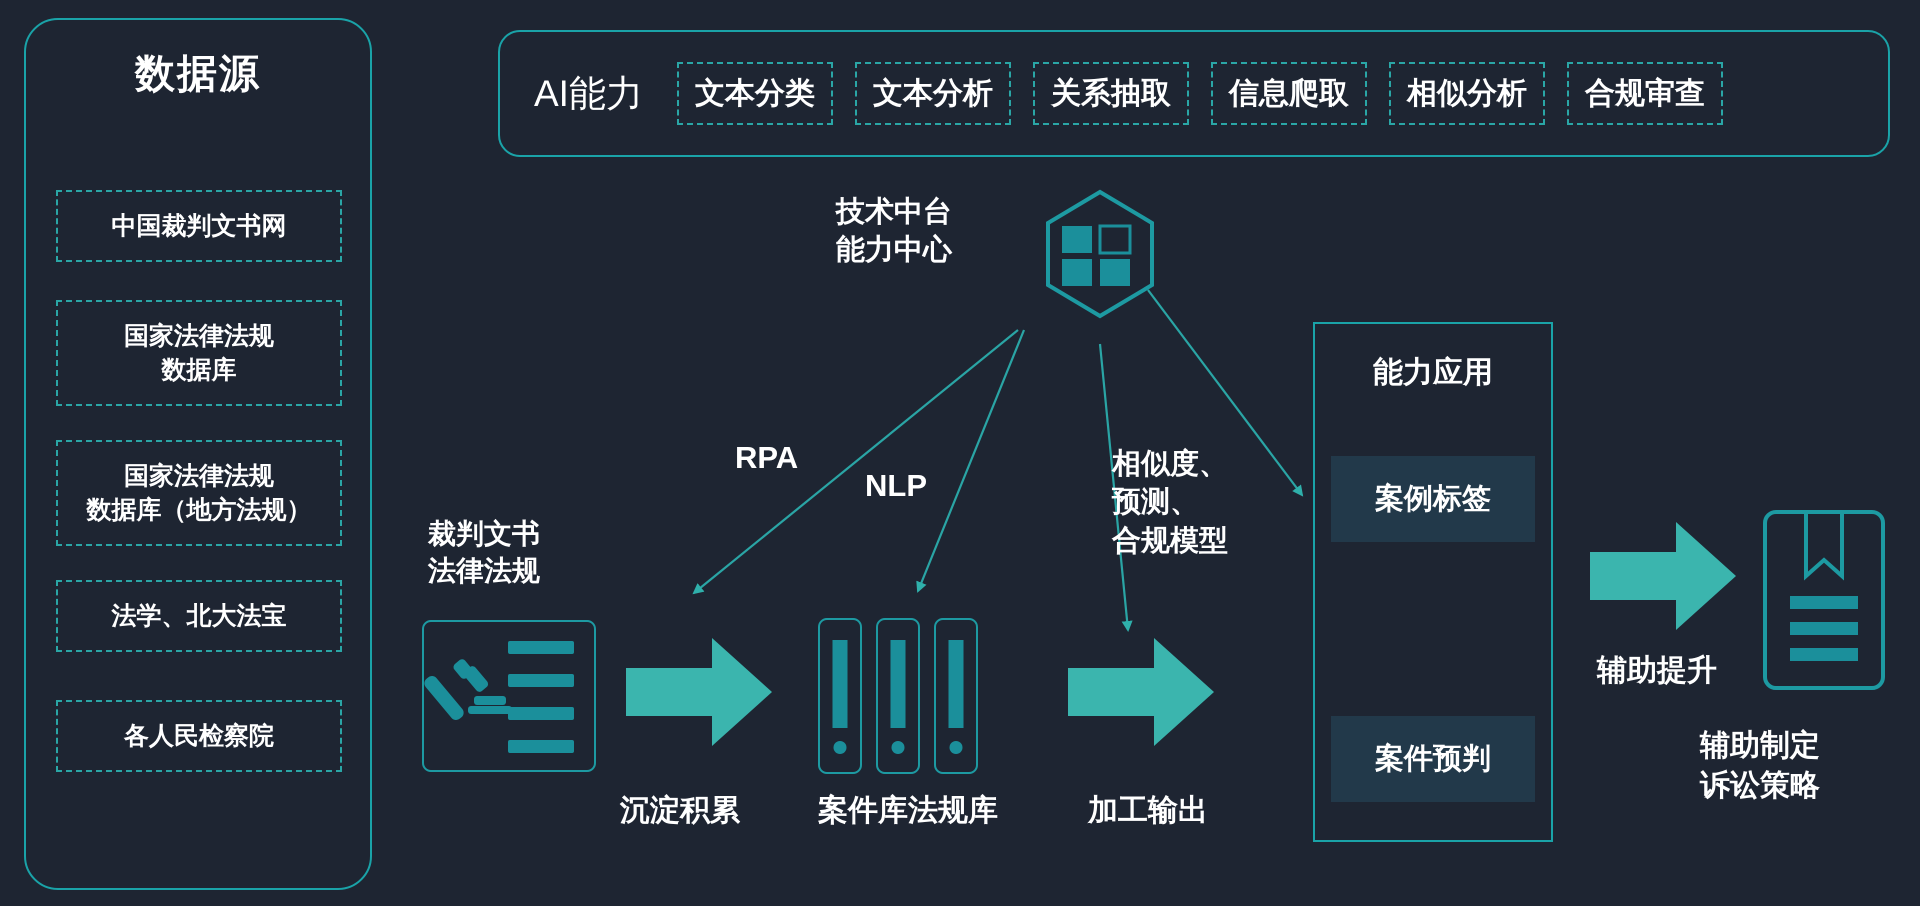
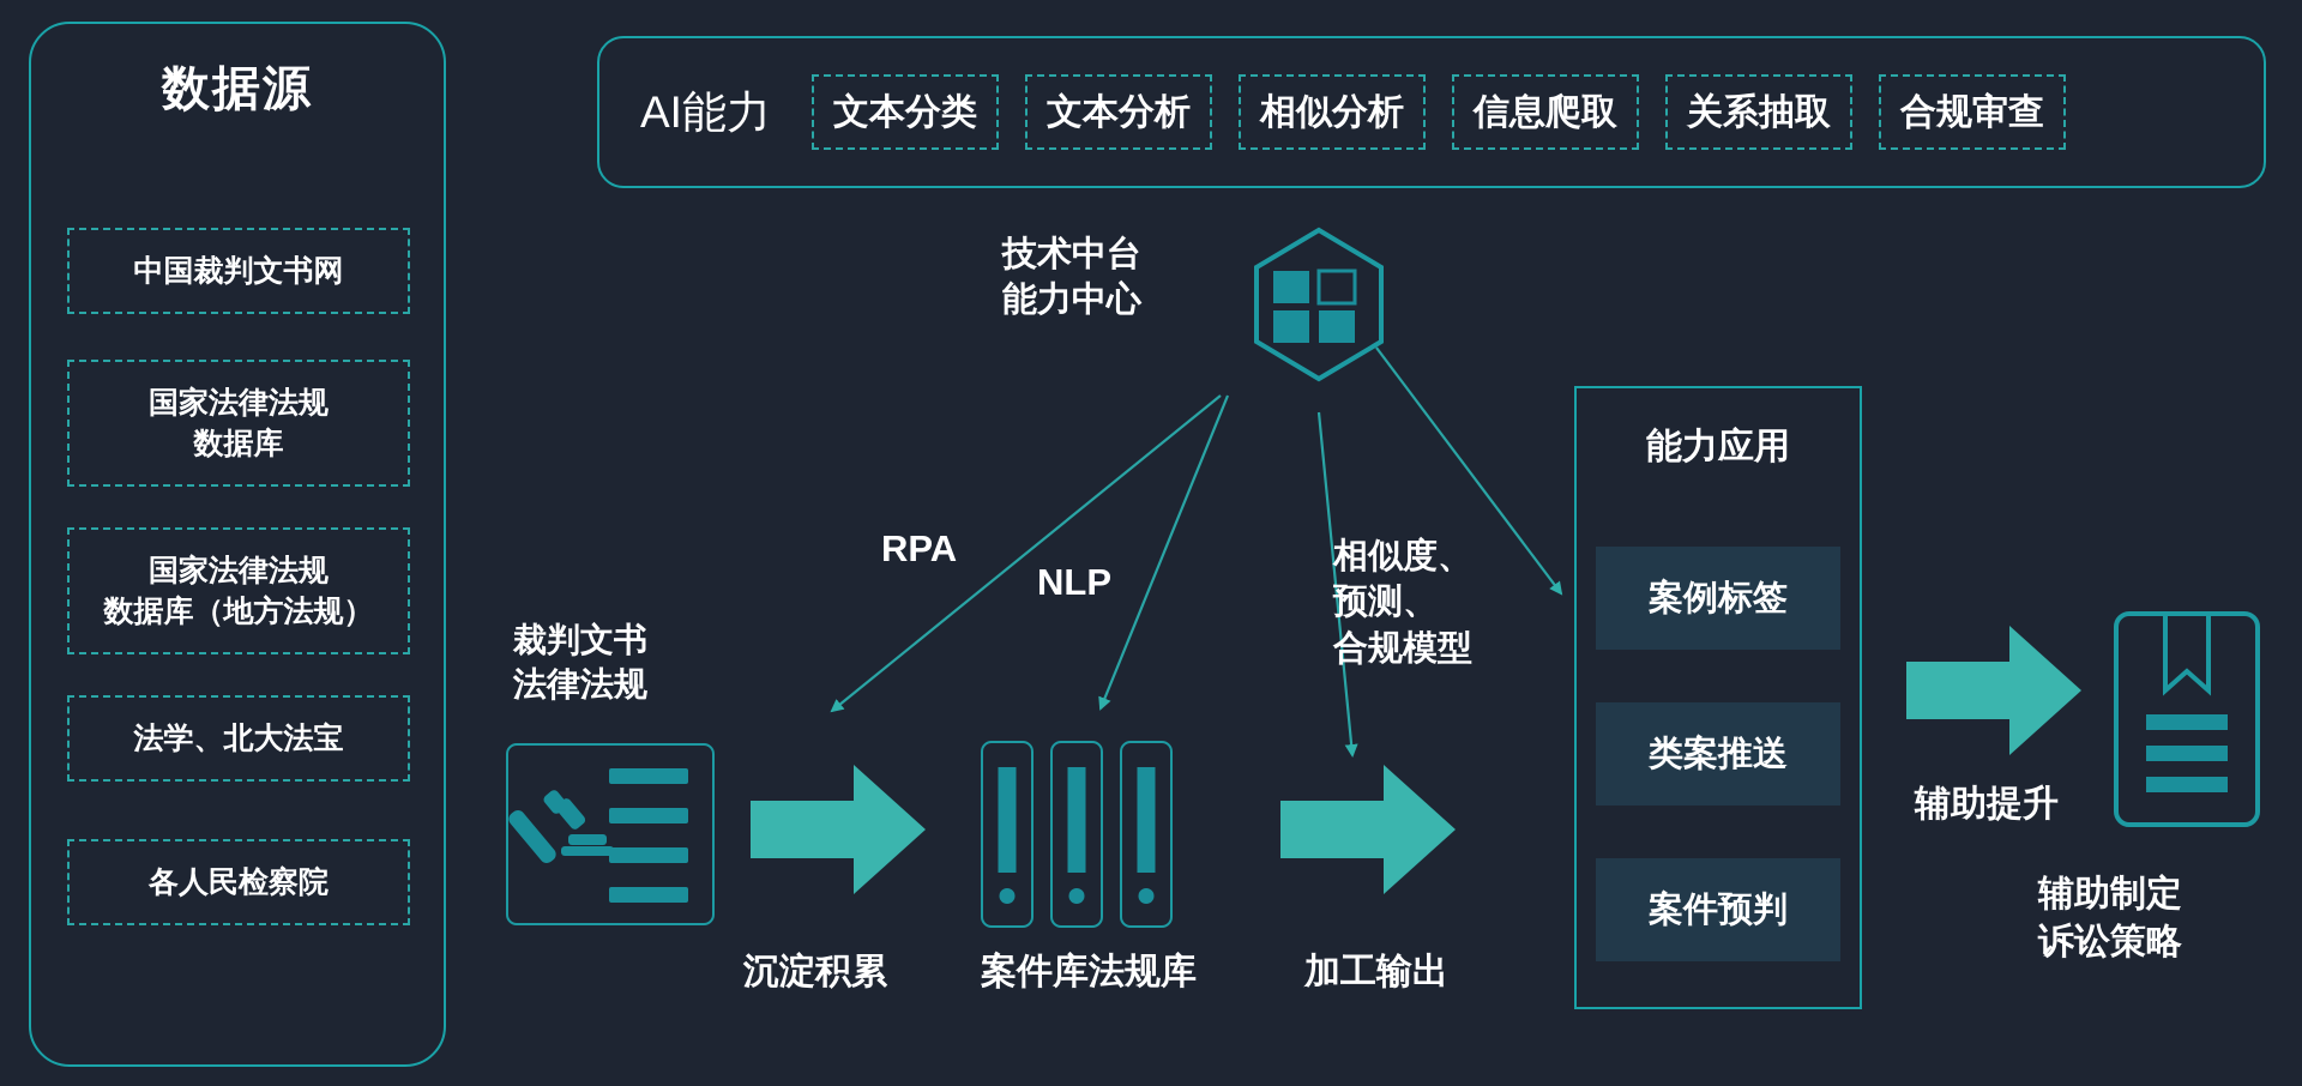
  数据源
  中国裁判文书网
  国家法律法规
  数据库
  国家法律法规
  数据库（地方法规）
  法学、北大法宝
  各人民检察院
  AI能力
  文本分类
  文本分析
- 关系抽取
+ 相似分析
  信息爬取
- 相似分析
+ 关系抽取
  合规审查
  技术中台
  能力中心
  RPA
  NLP
  相似度、
  预测、
  合规模型
  裁判文书
  法律法规
  沉淀积累
  案件库法规库
  加工输出
  能力应用
  案例标签
+ 类案推送
  案件预判
  辅助提升
  辅助制定
  诉讼策略
